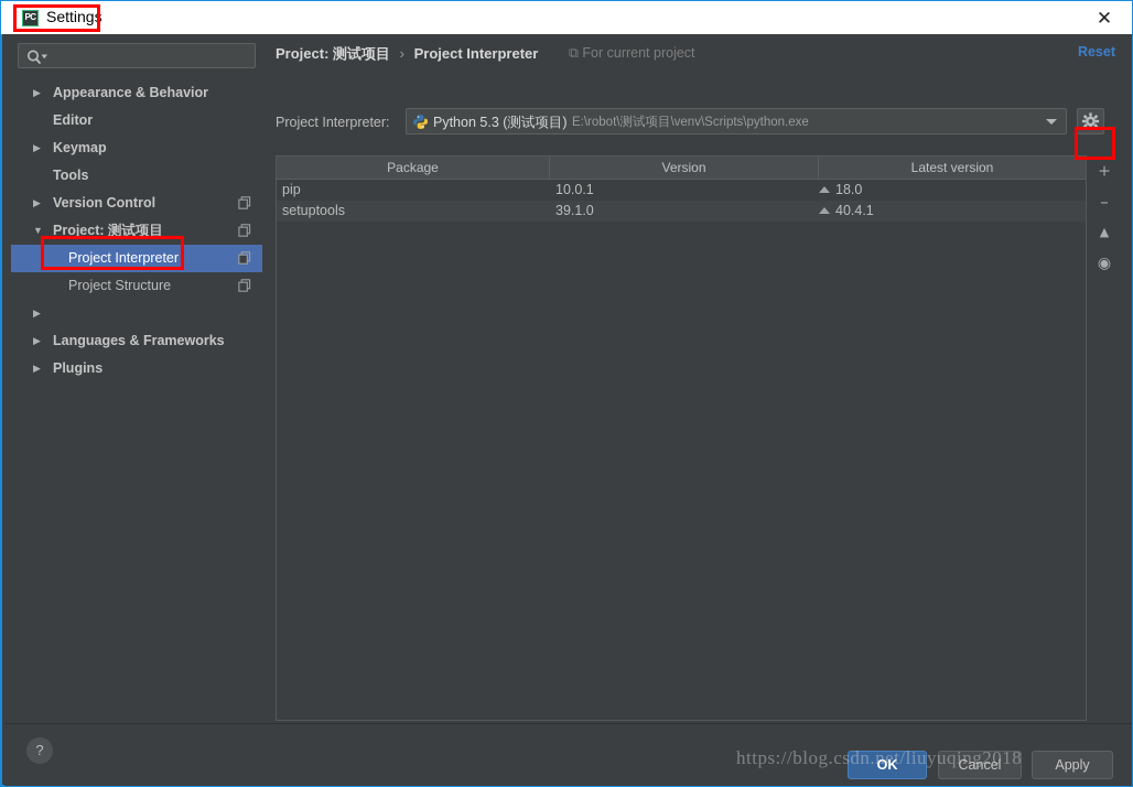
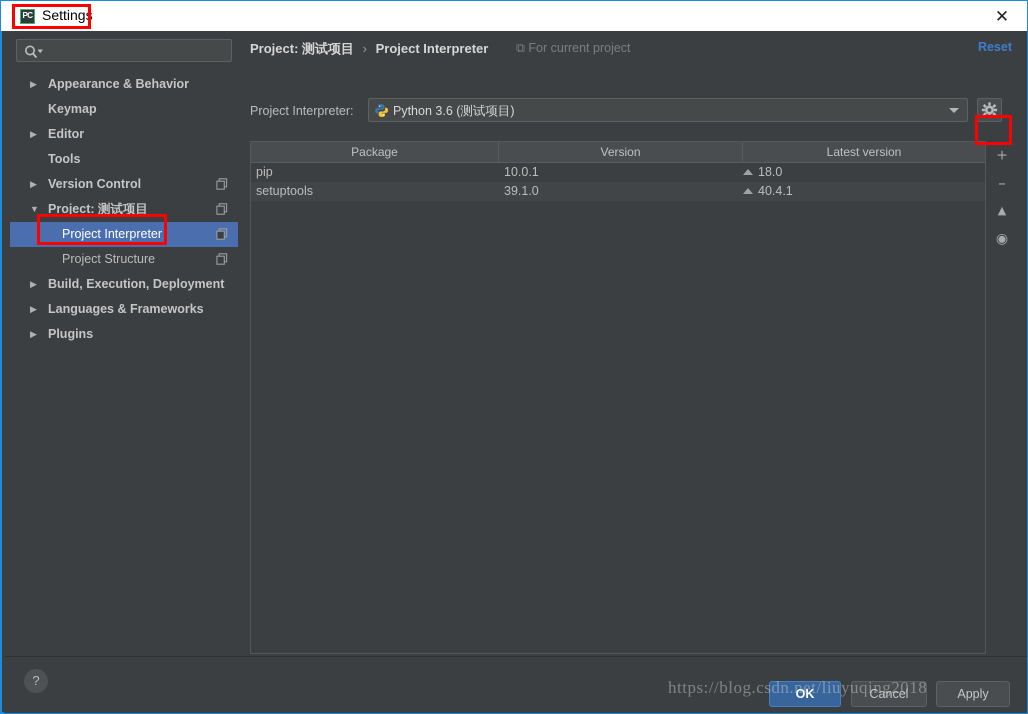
  PC
  Settings
  ✕
  ▶
  Appearance & Behavior
- Editor
+ Keymap
  ▶
- Keymap
+ Editor
  Tools
  ▶
  Version Control
  ▼
  Project: 测试项目
  Project Interpreter
  Project Structure
  ▶
+ Build, Execution, Deployment
  ▶
  Languages & Frameworks
  ▶
  Plugins
  Project: 测试项目 › Project Interpreter
  ⧉ For current project
  Reset
  Project Interpreter:
- Python 5.3 (测试项目)
+ Python 3.6 (测试项目)
- E:\robot\测试项目\venv\Scripts\python.exe
  Package
  Version
  Latest version
  pip
  10.0.1
  18.0
  setuptools
  39.1.0
  40.4.1
  ＋
  –
  ▲
  ◉
  ?
  OK
  Cancel
  Apply
  https://blog.csdn.net/liuyuqing2018
